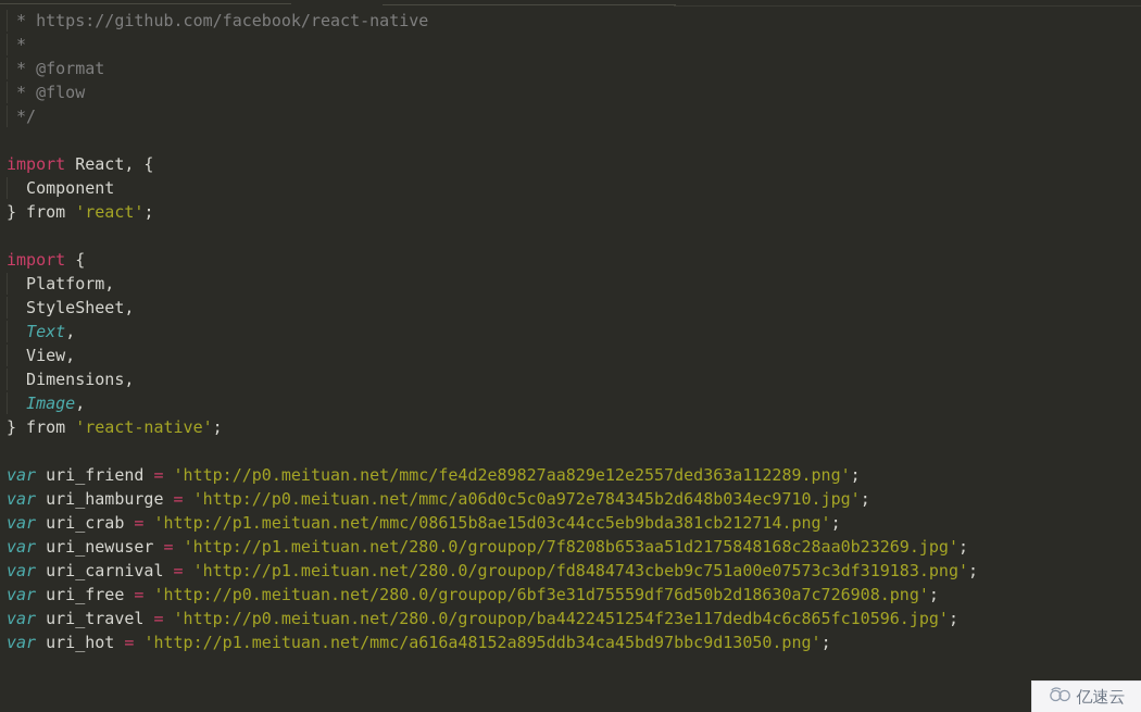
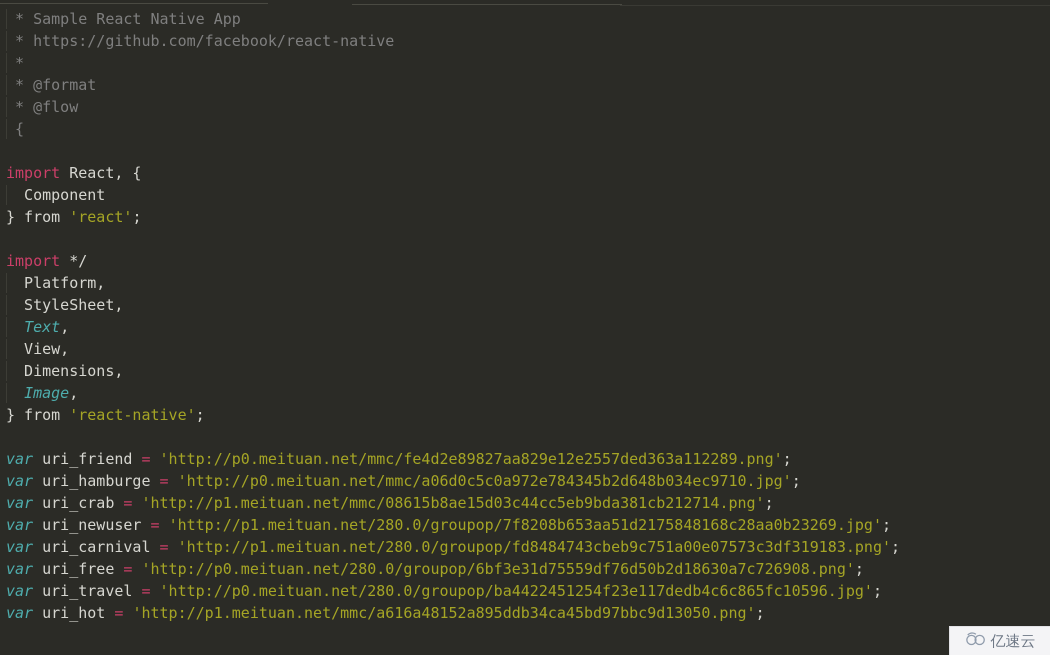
+ * Sample React Native App
  * https://github.com/facebook/react-native
  *
  * @format
  * @flow
- */
+ {
  import React, {
  Component
  } from 'react';
- import {
+ import */
  Platform,
  StyleSheet,
  Text,
  View,
  Dimensions,
  Image,
  } from 'react-native';
  var uri_friend = 'http://p0.meituan.net/mmc/fe4d2e89827aa829e12e2557ded363a112289.png';
  var uri_hamburge = 'http://p0.meituan.net/mmc/a06d0c5c0a972e784345b2d648b034ec9710.jpg';
  var uri_crab = 'http://p1.meituan.net/mmc/08615b8ae15d03c44cc5eb9bda381cb212714.png';
  var uri_newuser = 'http://p1.meituan.net/280.0/groupop/7f8208b653aa51d2175848168c28aa0b23269.jpg';
  var uri_carnival = 'http://p1.meituan.net/280.0/groupop/fd8484743cbeb9c751a00e07573c3df319183.png';
  var uri_free = 'http://p0.meituan.net/280.0/groupop/6bf3e31d75559df76d50b2d18630a7c726908.png';
  var uri_travel = 'http://p0.meituan.net/280.0/groupop/ba4422451254f23e117dedb4c6c865fc10596.jpg';
  var uri_hot = 'http://p1.meituan.net/mmc/a616a48152a895ddb34ca45bd97bbc9d13050.png';
  亿速云
